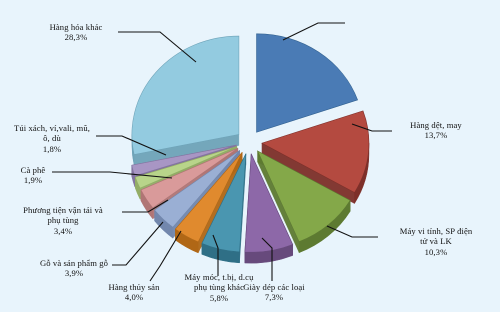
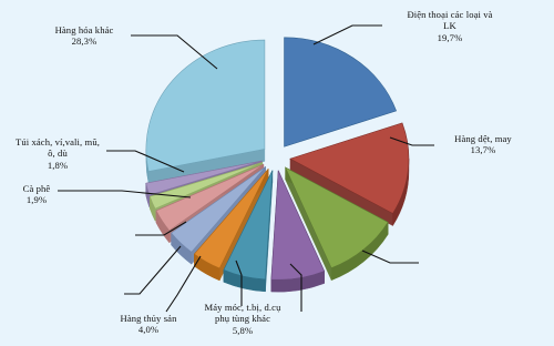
  Hàng hóa khác
  28,3%
+ Điện thoại các loại và
+ LK
+ 19,7%
  Hàng dệt, may
  13,7%
- Máy vi tính, SP điện
- tử và LK
- 10,3%
- Giày dép các loại
- 7,3%
  Máy móc, t.bị, d.cụ
  phụ tùng khác
  5,8%
  Hàng thủy sản
  4,0%
- Gỗ và sản phẩm gỗ
- 3,9%
- Phương tiện vận tải và
- phụ tùng
- 3,4%
  Cà phê
  1,9%
  Túi xách, ví,vali, mũ,
  ô, dù
  1,8%
